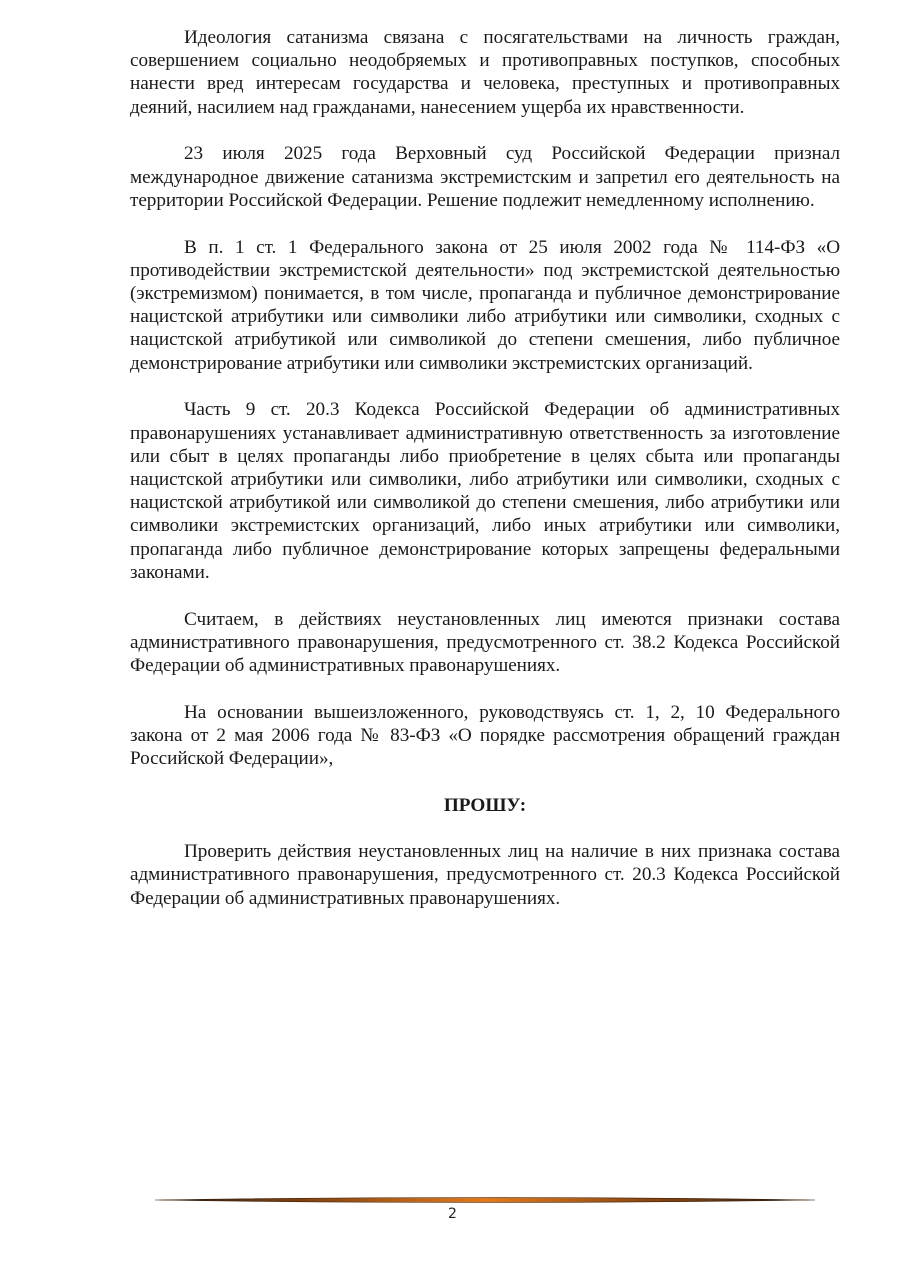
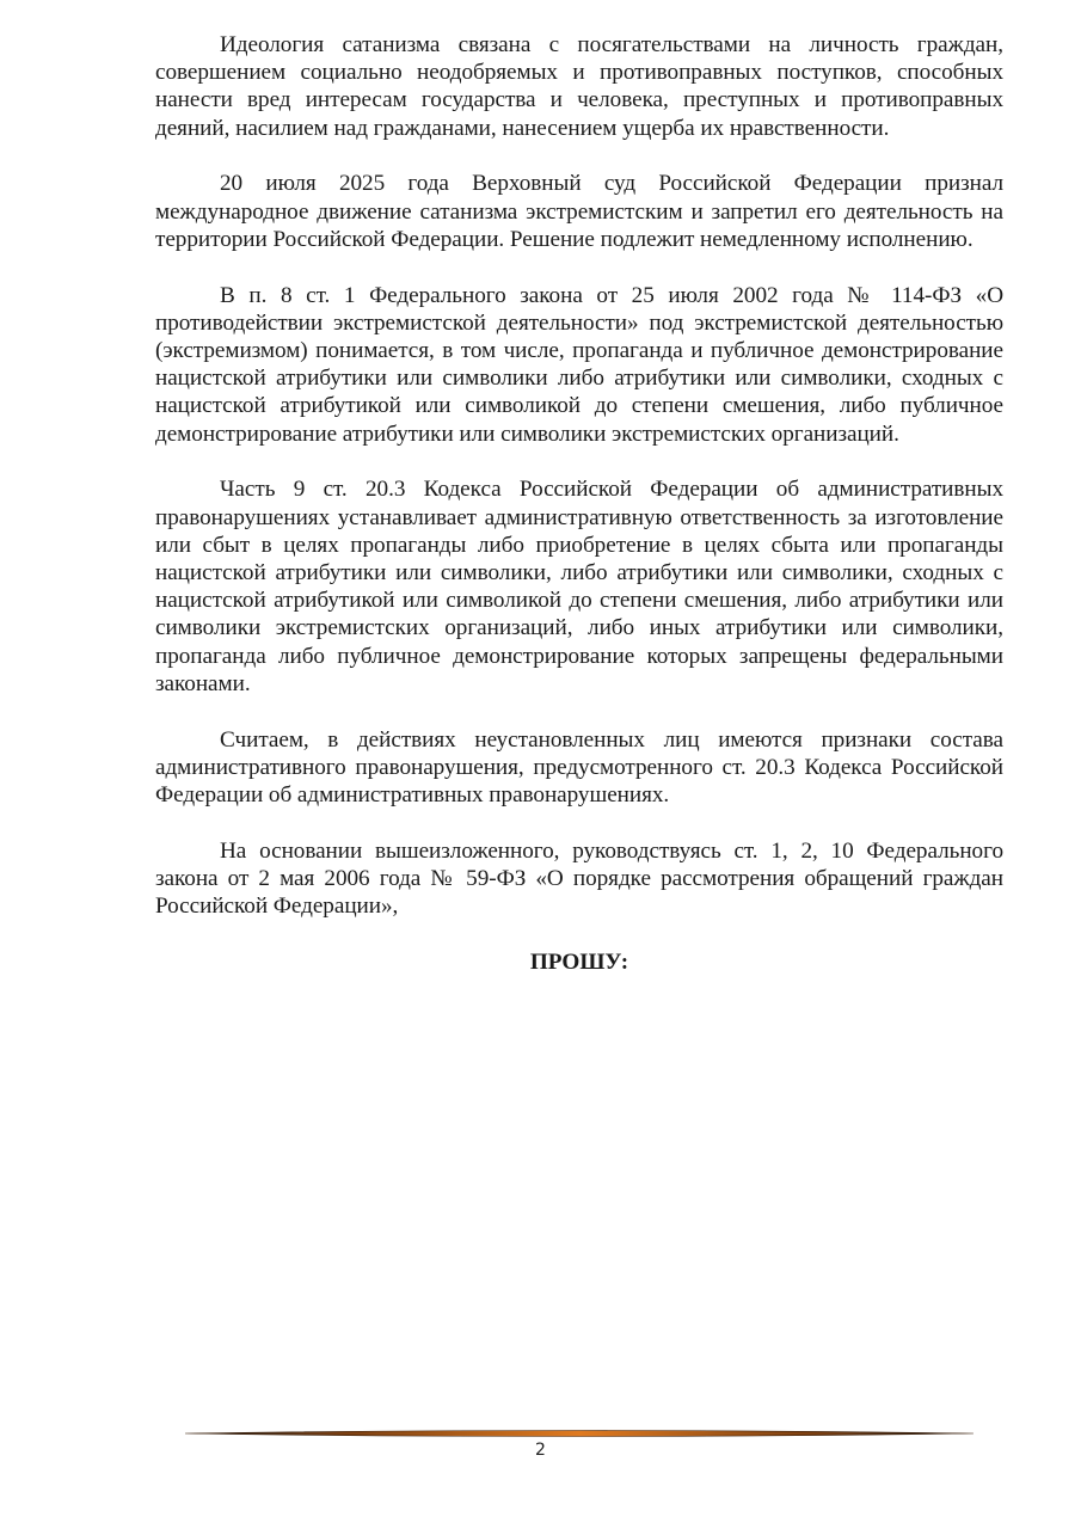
  Идеология сатанизма связана с посягательствами на личность граждан, совершением социально неодобряемых и противоправных поступков, способных нанести вред интересам государства и человека, преступных и противоправных деяний, насилием над гражданами, нанесением ущерба их нравственности.
- 23 июля 2025 года Верховный суд Российской Федерации признал международное движение сатанизма экстремистским и запретил его деятельность на территории Российской Федерации. Решение подлежит немедленному исполнению.
+ 20 июля 2025 года Верховный суд Российской Федерации признал международное движение сатанизма экстремистским и запретил его деятельность на территории Российской Федерации. Решение подлежит немедленному исполнению.
- В п. 1 ст. 1 Федерального закона от 25 июля 2002 года № 114-ФЗ «О противодействии экстремистской деятельности» под экстремистской деятельностью (экстремизмом) понимается, в том числе, пропаганда и публичное демонстрирование нацистской атрибутики или символики либо атрибутики или символики, сходных с нацистской атрибутикой или символикой до степени смешения, либо публичное демонстрирование атрибутики или символики экстремистских организаций.
+ В п. 8 ст. 1 Федерального закона от 25 июля 2002 года № 114-ФЗ «О противодействии экстремистской деятельности» под экстремистской деятельностью (экстремизмом) понимается, в том числе, пропаганда и публичное демонстрирование нацистской атрибутики или символики либо атрибутики или символики, сходных с нацистской атрибутикой или символикой до степени смешения, либо публичное демонстрирование атрибутики или символики экстремистских организаций.
  Часть 9 ст. 20.3 Кодекса Российской Федерации об административных правонарушениях устанавливает административную ответственность за изготовление или сбыт в целях пропаганды либо приобретение в целях сбыта или пропаганды нацистской атрибутики или символики, либо атрибутики или символики, сходных с нацистской атрибутикой или символикой до степени смешения, либо атрибутики или символики экстремистских организаций, либо иных атрибутики или символики, пропаганда либо публичное демонстрирование которых запрещены федеральными законами.
- Считаем, в действиях неустановленных лиц имеются признаки состава административного правонарушения, предусмотренного ст. 38.2 Кодекса Российской Федерации об административных правонарушениях.
+ Считаем, в действиях неустановленных лиц имеются признаки состава административного правонарушения, предусмотренного ст. 20.3 Кодекса Российской Федерации об административных правонарушениях.
- На основании вышеизложенного, руководствуясь ст. 1, 2, 10 Федерального закона от 2 мая 2006 года № 83-ФЗ «О порядке рассмотрения обращений граждан Российской Федерации»,
+ На основании вышеизложенного, руководствуясь ст. 1, 2, 10 Федерального закона от 2 мая 2006 года № 59-ФЗ «О порядке рассмотрения обращений граждан Российской Федерации»,
  ПРОШУ:
- Проверить действия неустановленных лиц на наличие в них признака состава административного правонарушения, предусмотренного ст. 20.3 Кодекса Российской Федерации об административных правонарушениях.
  2
